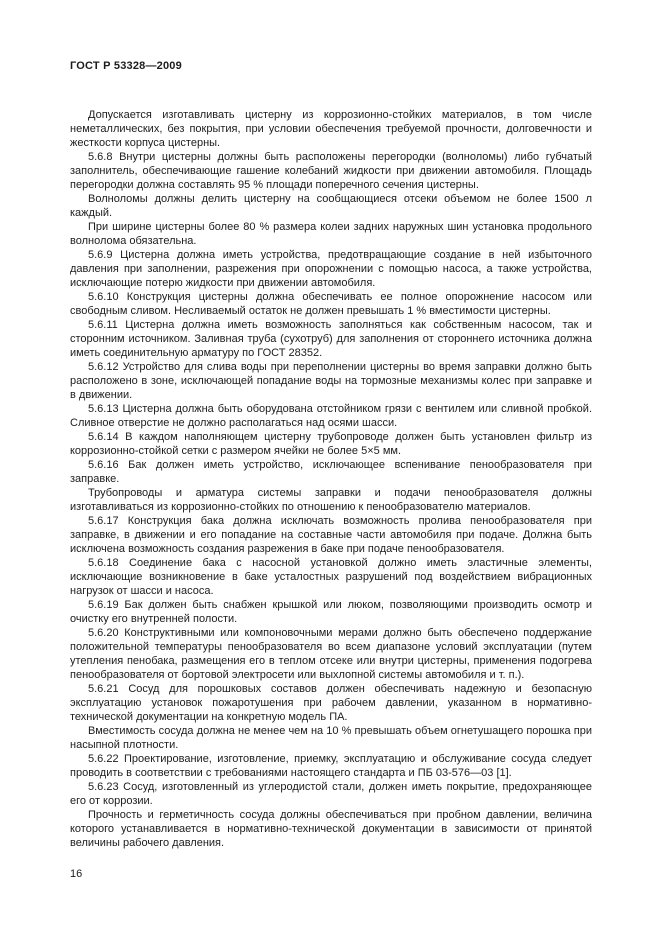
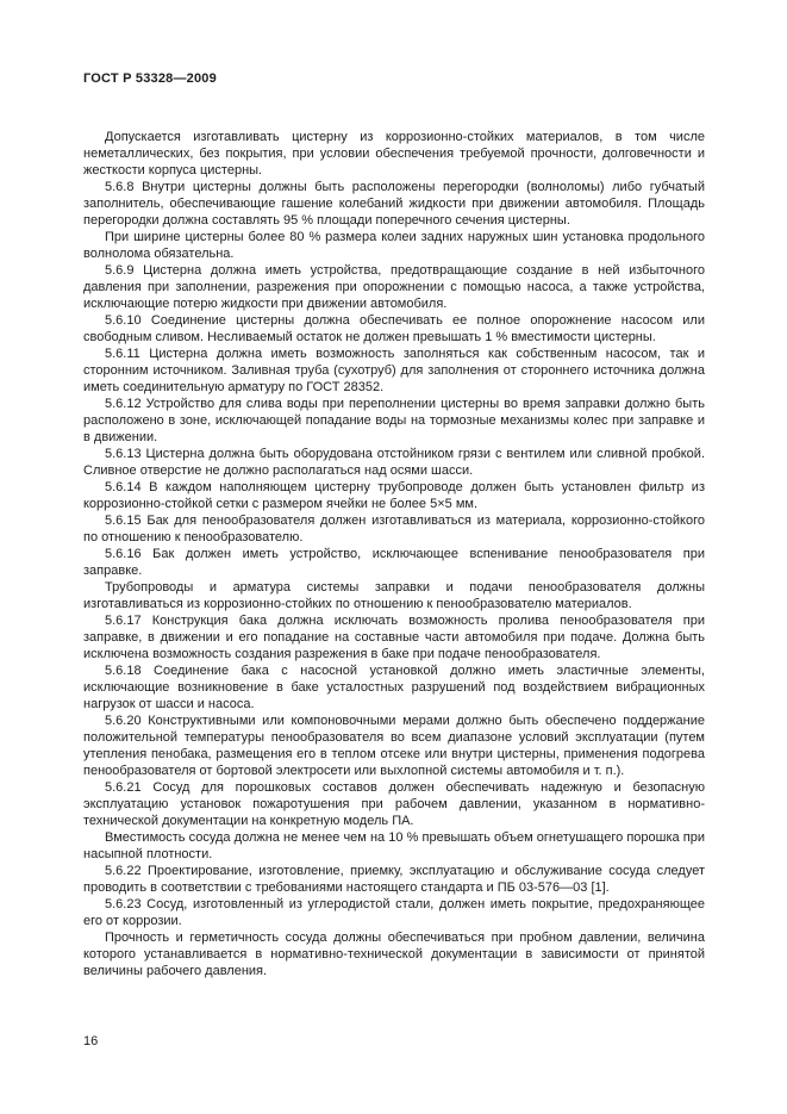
  ГОСТ Р 53328—2009
  Допускается изготавливать цистерну из коррозионно-стойких материалов, в том числе неметаллических, без покрытия, при условии обеспечения требуемой прочности, долговечности и жесткости корпуса цистерны.
  5.6.8 Внутри цистерны должны быть расположены перегородки (волноломы) либо губчатый заполнитель, обеспечивающие гашение колебаний жидкости при движении автомобиля. Площадь перегородки должна составлять 95 % площади поперечного сечения цистерны.
- Волноломы должны делить цистерну на сообщающиеся отсеки объемом не более 1500 л каждый.
  При ширине цистерны более 80 % размера колеи задних наружных шин установка продольного волнолома обязательна.
  5.6.9 Цистерна должна иметь устройства, предотвращающие создание в ней избыточного давления при заполнении, разрежения при опорожнении с помощью насоса, а также устройства, исключающие потерю жидкости при движении автомобиля.
- 5.6.10 Конструкция цистерны должна обеспечивать ее полное опорожнение насосом или свободным сливом. Несливаемый остаток не должен превышать 1 % вместимости цистерны.
+ 5.6.10 Соединение цистерны должна обеспечивать ее полное опорожнение насосом или свободным сливом. Несливаемый остаток не должен превышать 1 % вместимости цистерны.
  5.6.11 Цистерна должна иметь возможность заполняться как собственным насосом, так и сторонним источником. Заливная труба (сухотруб) для заполнения от стороннего источника должна иметь соединительную арматуру по ГОСТ 28352.
  5.6.12 Устройство для слива воды при переполнении цистерны во время заправки должно быть расположено в зоне, исключающей попадание воды на тормозные механизмы колес при заправке и в движении.
  5.6.13 Цистерна должна быть оборудована отстойником грязи с вентилем или сливной пробкой. Сливное отверстие не должно располагаться над осями шасси.
  5.6.14 В каждом наполняющем цистерну трубопроводе должен быть установлен фильтр из коррозионно-стойкой сетки с размером ячейки не более 5×5 мм.
+ 5.6.15 Бак для пенообразователя должен изготавливаться из материала, коррозионно-стойкого по отношению к пенообразователю.
  5.6.16 Бак должен иметь устройство, исключающее вспенивание пенообразователя при заправке.
  Трубопроводы и арматура системы заправки и подачи пенообразователя должны изготавливаться из коррозионно-стойких по отношению к пенообразователю материалов.
  5.6.17 Конструкция бака должна исключать возможность пролива пенообразователя при заправке, в движении и его попадание на составные части автомобиля при подаче. Должна быть исключена возможность создания разрежения в баке при подаче пенообразователя.
  5.6.18 Соединение бака с насосной установкой должно иметь эластичные элементы, исключающие возникновение в баке усталостных разрушений под воздействием вибрационных нагрузок от шасси и насоса.
- 5.6.19 Бак должен быть снабжен крышкой или люком, позволяющими производить осмотр и очистку его внутренней полости.
  5.6.20 Конструктивными или компоновочными мерами должно быть обеспечено поддержание положительной температуры пенообразователя во всем диапазоне условий эксплуатации (путем утепления пенобака, размещения его в теплом отсеке или внутри цистерны, применения подогрева пенообразователя от бортовой электросети или выхлопной системы автомобиля и т. п.).
  5.6.21 Сосуд для порошковых составов должен обеспечивать надежную и безопасную эксплуатацию установок пожаротушения при рабочем давлении, указанном в нормативно-технической документации на конкретную модель ПА.
  Вместимость сосуда должна не менее чем на 10 % превышать объем огнетушащего порошка при насыпной плотности.
  5.6.22 Проектирование, изготовление, приемку, эксплуатацию и обслуживание сосуда следует проводить в соответствии с требованиями настоящего стандарта и ПБ 03-576—03 [1].
  5.6.23 Сосуд, изготовленный из углеродистой стали, должен иметь покрытие, предохраняющее его от коррозии.
  Прочность и герметичность сосуда должны обеспечиваться при пробном давлении, величина которого устанавливается в нормативно-технической документации в зависимости от принятой величины рабочего давления.
  16
